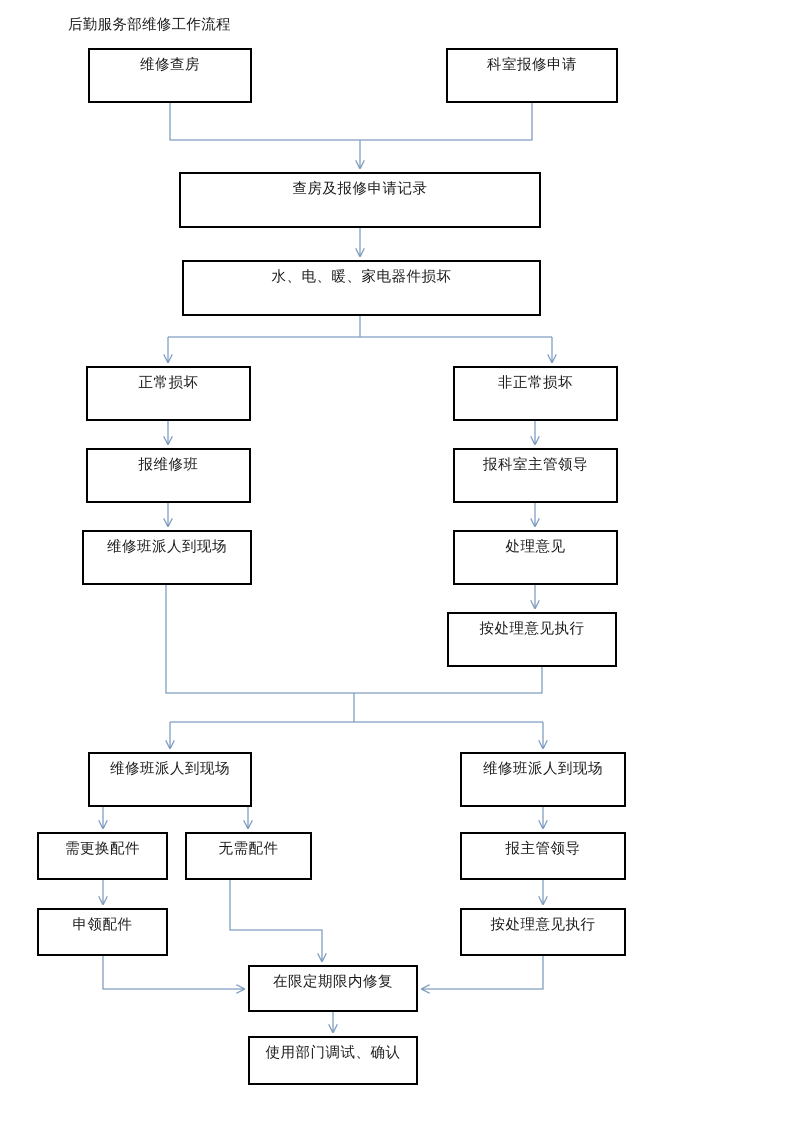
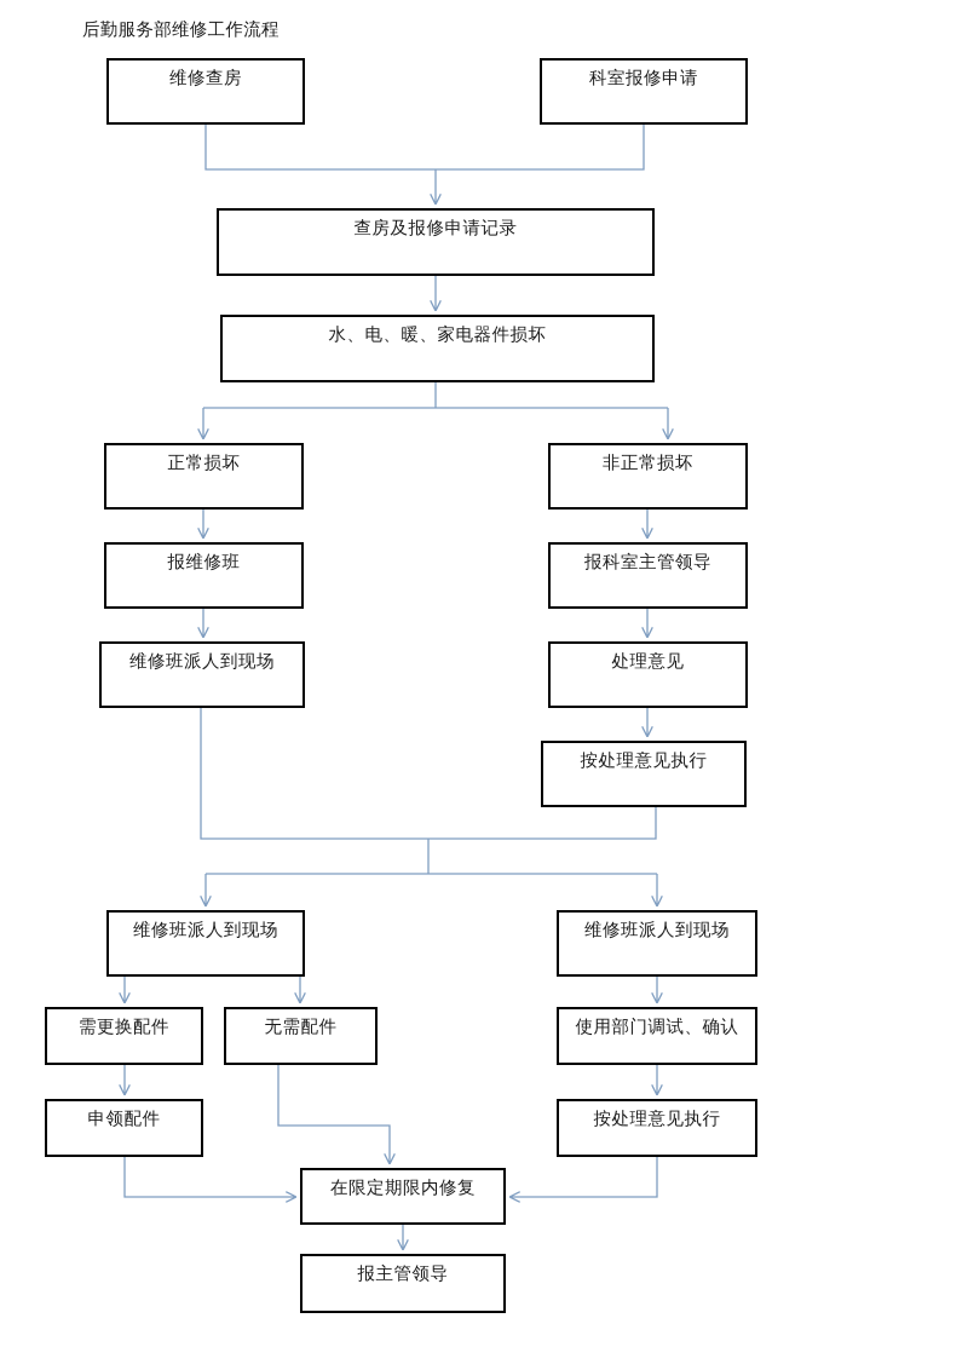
  后勤服务部维修工作流程
  维修查房
  科室报修申请
  查房及报修申请记录
  水、电、暖、家电器件损坏
  正常损坏
  非正常损坏
  报维修班
  报科室主管领导
  维修班派人到现场
  处理意见
  按处理意见执行
  维修班派人到现场
  维修班派人到现场
  需更换配件
  无需配件
- 报主管领导
+ 使用部门调试、确认
  申领配件
  按处理意见执行
  在限定期限内修复
- 使用部门调试、确认
+ 报主管领导
